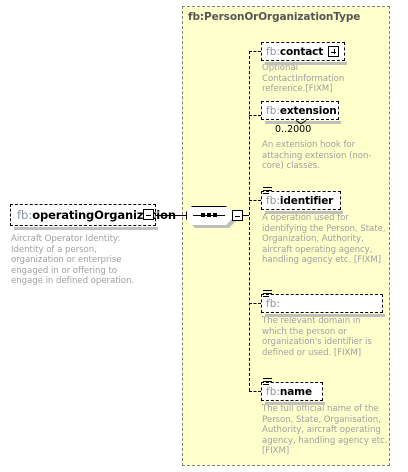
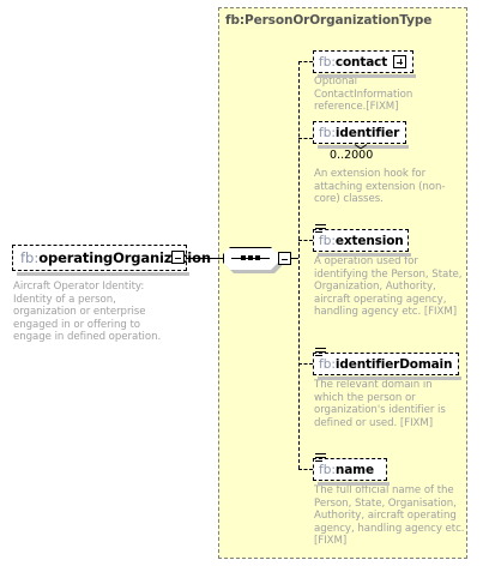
  fb:PersonOrOrganizationType
  fb:
  operatingOrganizion
  Aircraft Operator Identity: Identity of a person, organization or enterprise engaged in or offering to engage in defined operation.
  fb:
  contact
  Optional ContactInformation reference.[FIXM]
  fb:
- extension
+ identifier
  0..2000
  An extension hook for attaching extension (non-core) classes.
  fb:
- identifier
+ extension
  A operation used for identifying the Person, State, Organization, Authority, aircraft operating agency, handling agency etc. [FIXM]
  fb:
+ identifierDomain
  The relevant domain in which the person or organization's identifier is defined or used. [FIXM]
  fb:
  name
  The full official name of the Person, State, Organisation, Authority, aircraft operating agency, handling agency etc. [FIXM]
